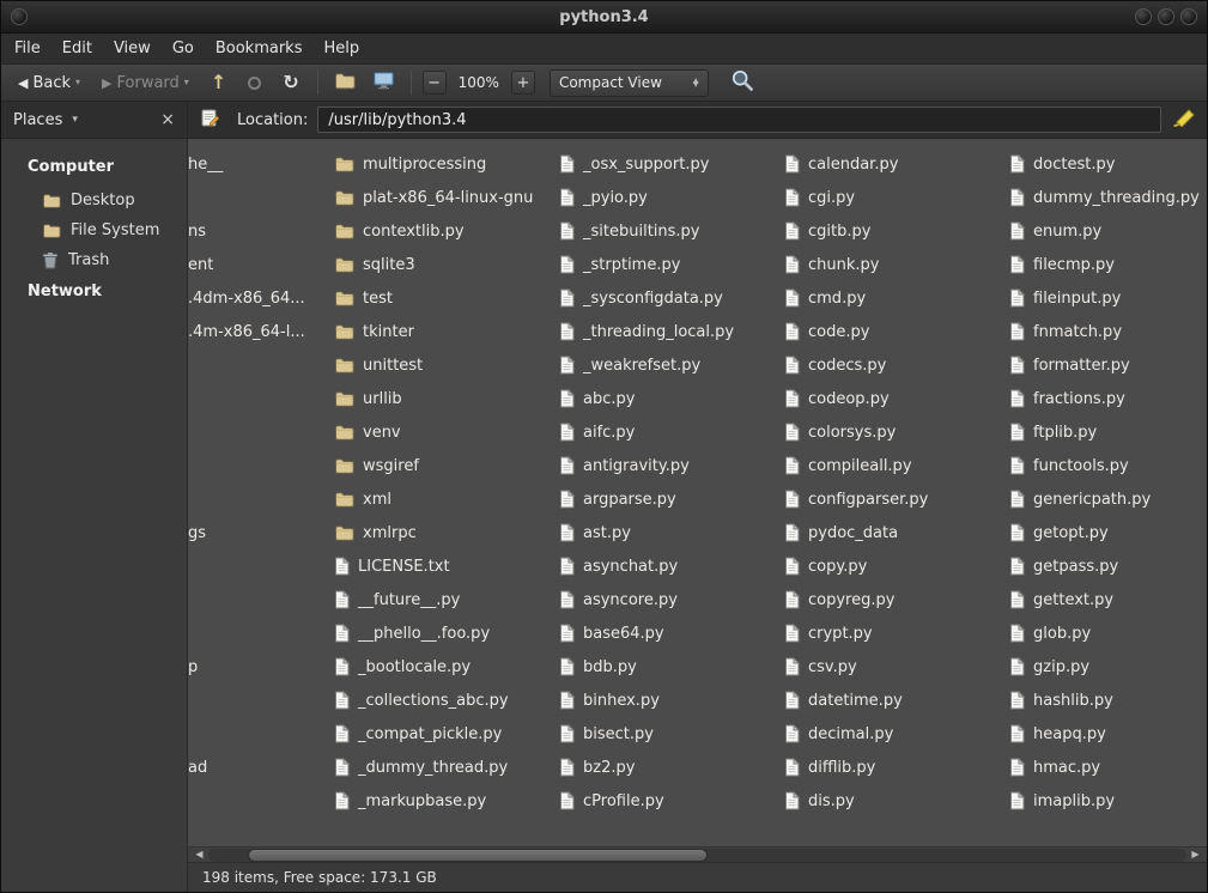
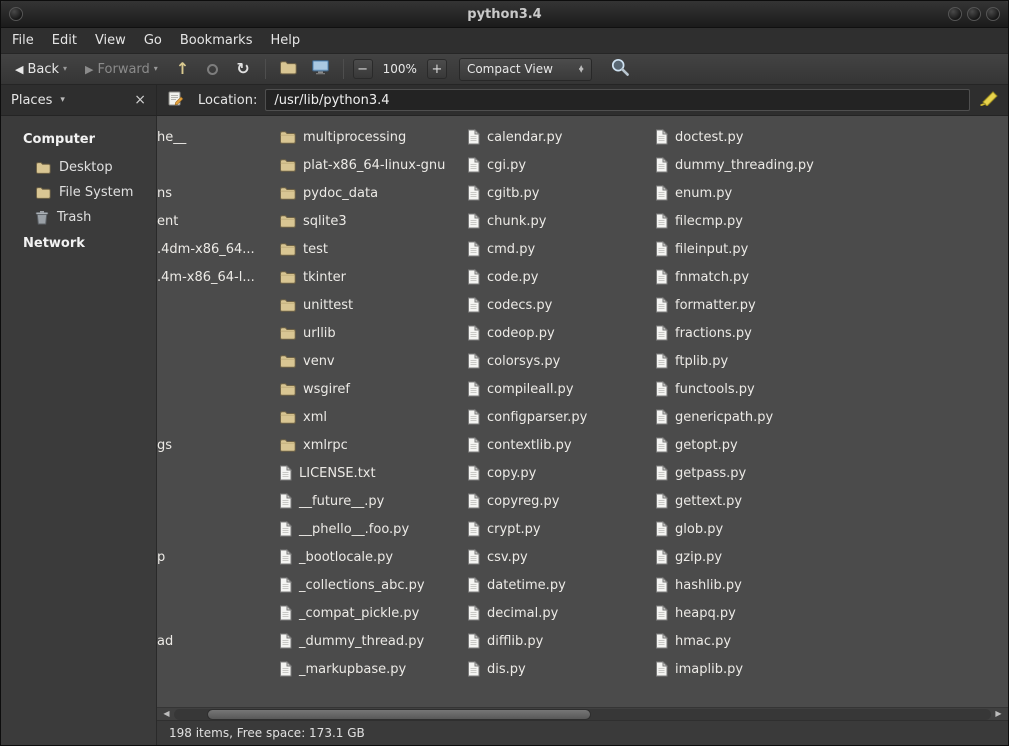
  python3.4
  File
  Edit
  View
  Go
  Bookmarks
  Help
  ◀
  Back
  ▾
  ▶
  Forward
  ▾
  ↑
  ↻
  −
  100%
  +
  Compact View
  Places
  ▾
  ×
  Location:
  /usr/lib/python3.4
  Computer
  Desktop
  File System
  Trash
  Network
  he__
  ns
  ent
  .4dm-x86_64...
  .4m-x86_64-l...
  gs
  p
  ad
  multiprocessing
  plat-x86_64-linux-gnu
- contextlib.py
+ pydoc_data
  sqlite3
  test
  tkinter
  unittest
  urllib
  venv
  wsgiref
  xml
  xmlrpc
  LICENSE.txt
  __future__.py
  __phello__.foo.py
  _bootlocale.py
  _collections_abc.py
  _compat_pickle.py
  _dummy_thread.py
  _markupbase.py
- _osx_support.py
- _pyio.py
- _sitebuiltins.py
- _strptime.py
- _sysconfigdata.py
- _threading_local.py
- _weakrefset.py
- abc.py
- aifc.py
- antigravity.py
- argparse.py
- ast.py
- asynchat.py
- asyncore.py
- base64.py
- bdb.py
- binhex.py
- bisect.py
- bz2.py
- cProfile.py
  calendar.py
  cgi.py
  cgitb.py
  chunk.py
  cmd.py
  code.py
  codecs.py
  codeop.py
  colorsys.py
  compileall.py
  configparser.py
- pydoc_data
+ contextlib.py
  copy.py
  copyreg.py
  crypt.py
  csv.py
  datetime.py
  decimal.py
  difflib.py
  dis.py
  doctest.py
  dummy_threading.py
  enum.py
  filecmp.py
  fileinput.py
  fnmatch.py
  formatter.py
  fractions.py
  ftplib.py
  functools.py
  genericpath.py
  getopt.py
  getpass.py
  gettext.py
  glob.py
  gzip.py
  hashlib.py
  heapq.py
  hmac.py
  imaplib.py
  ◀
  ▶
  198 items, Free space: 173.1 GB
